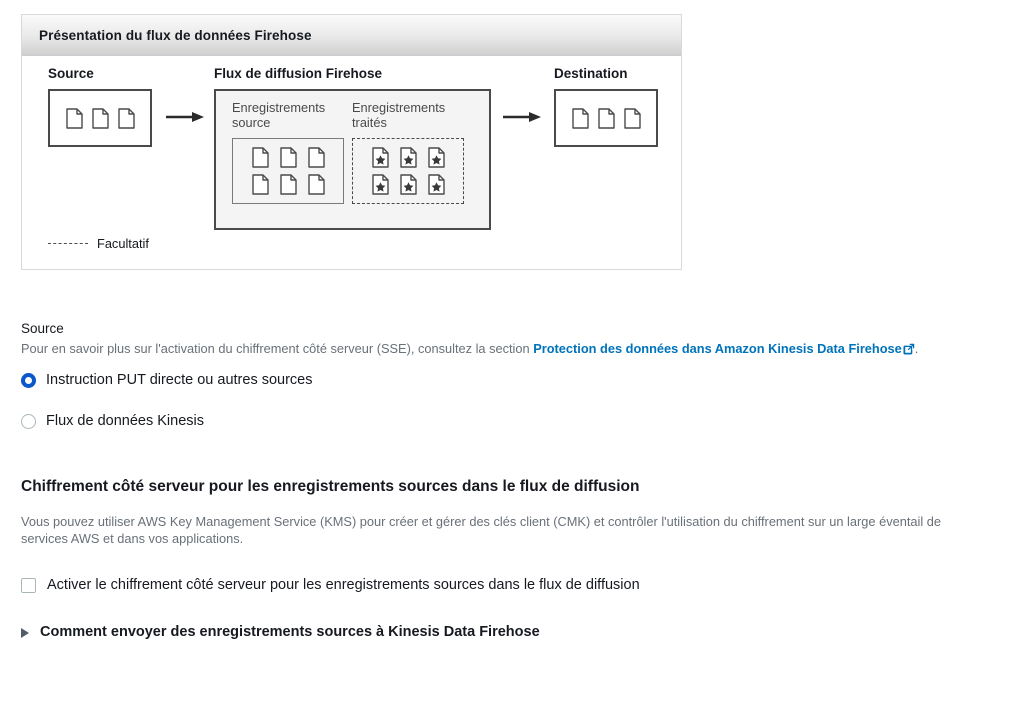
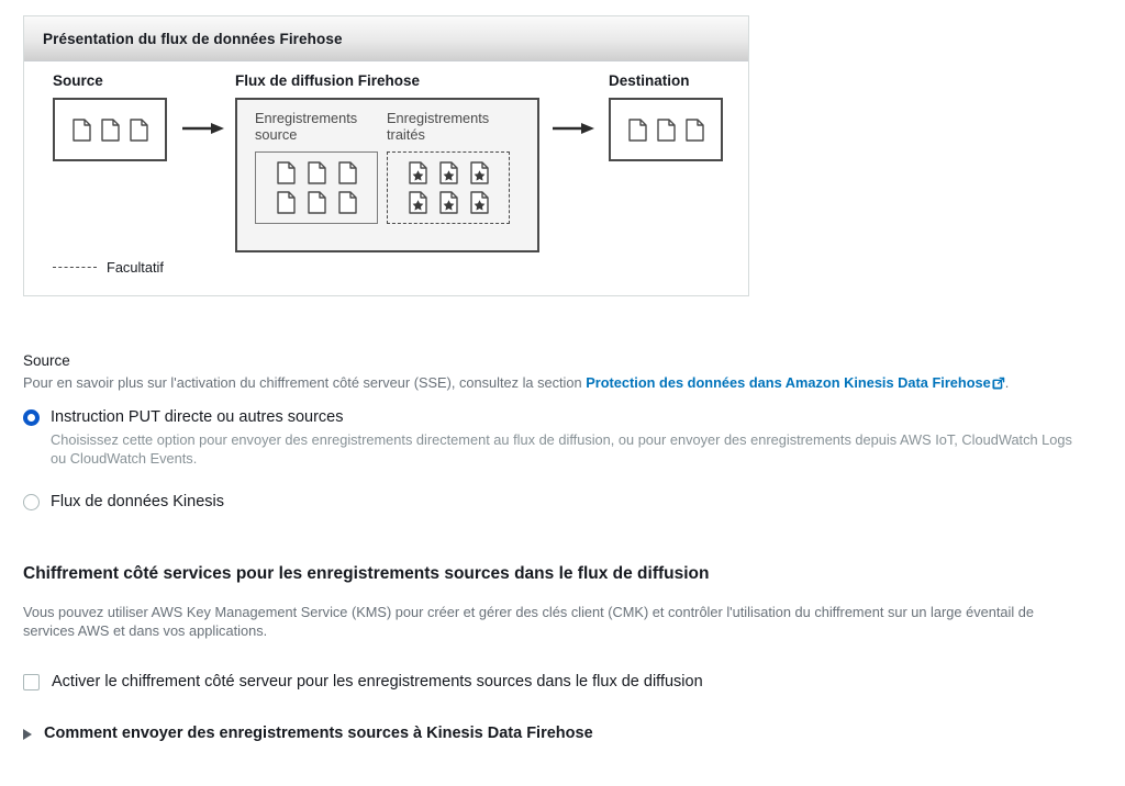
  Présentation du flux de données Firehose
  Source
  Flux de diffusion Firehose
  Destination
  Enregistrements source
  Enregistrements traités
  Facultatif
  Source
  Pour en savoir plus sur l'activation du chiffrement côté serveur (SSE), consultez la section Protection des données dans Amazon Kinesis Data Firehose .
  Instruction PUT directe ou autres sources
+ Choisissez cette option pour envoyer des enregistrements directement au flux de diffusion, ou pour envoyer des enregistrements depuis AWS IoT, CloudWatch Logs ou CloudWatch Events.
  Flux de données Kinesis
- Chiffrement côté serveur pour les enregistrements sources dans le flux de diffusion
+ Chiffrement côté services pour les enregistrements sources dans le flux de diffusion
  Vous pouvez utiliser AWS Key Management Service (KMS) pour créer et gérer des clés client (CMK) et contrôler l'utilisation du chiffrement sur un large éventail de services AWS et dans vos applications.
  Activer le chiffrement côté serveur pour les enregistrements sources dans le flux de diffusion
  Comment envoyer des enregistrements sources à Kinesis Data Firehose
